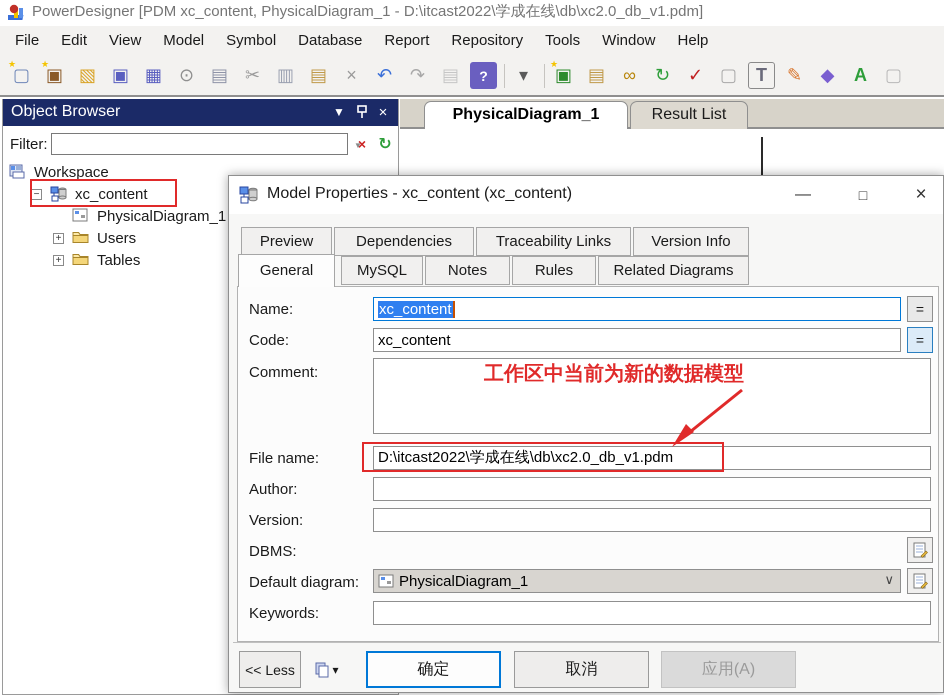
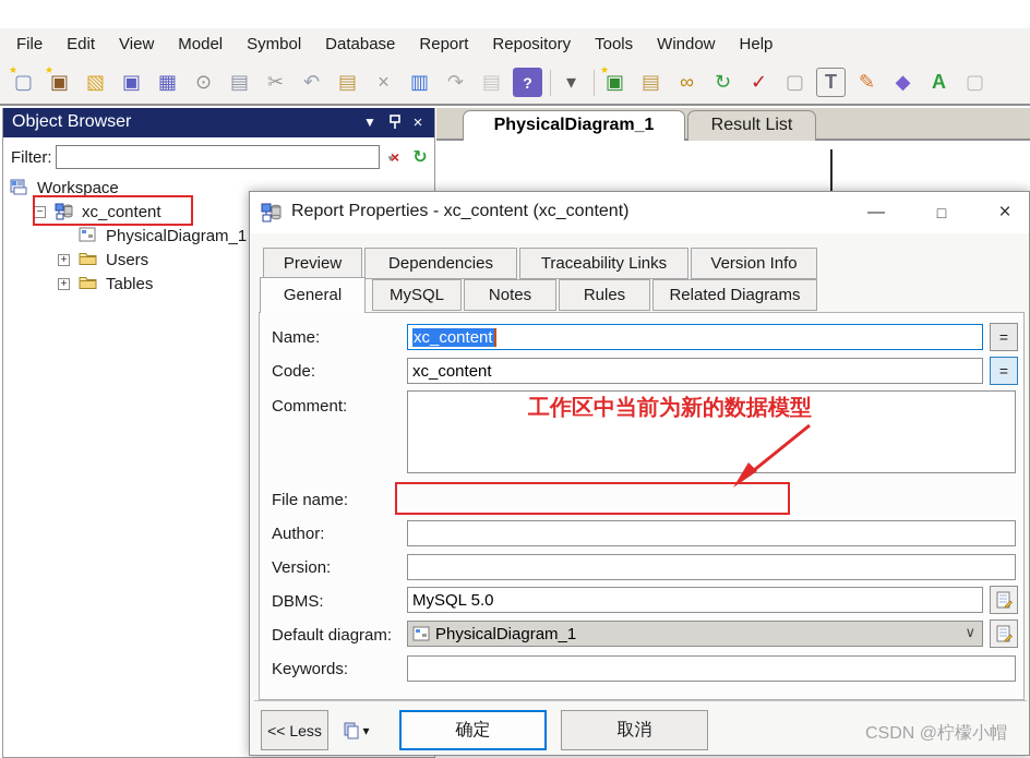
- PowerDesigner [PDM xc_content, PhysicalDiagram_1 - D:\itcast2022\学成在线\db\xc2.0_db_v1.pdm]
  File
  Edit
  View
  Model
  Symbol
  Database
  Report
  Repository
  Tools
  Window
  Help
  ▢
  ★
  ▣
  ★
  ▧
  ▣
  ▦
  ⊙
  ▤
  ✂
- ▥
+ ↶
  ▤
  ×
- ↶
+ ▥
  ↷
  ▤
  ?
  ▾
  ▣
  ★
  ▤
  ∞
  ↻
  ✓
  ▢
  T
  ✎
  ◆
  A
  ▢
  Object Browser
  ▼
  ×
  Filter:
  ×
  ↻
  Workspace
  −
  xc_content
  PhysicalDiagram_1
  +
  Users
  +
  Tables
  PhysicalDiagram_1
  Result List
- Model Properties - xc_content (xc_content)
+ Report Properties - xc_content (xc_content)
  —
  □
  ×
  Preview
  Dependencies
  Traceability Links
  Version Info
  General
  MySQL
  Notes
  Rules
  Related Diagrams
  Name:
  xc_content
  =
  Code:
  xc_content
  =
  Comment:
  File name:
- D:\itcast2022\学成在线\db\xc2.0_db_v1.pdm
  Author:
  Version:
  DBMS:
+ MySQL 5.0
  Default diagram:
  PhysicalDiagram_1
  ∨
  Keywords:
  << Less
  ▾
  确定
  取消
- 应用(A)
  工作区中当前为新的数据模型
+ CSDN @柠檬小帽
